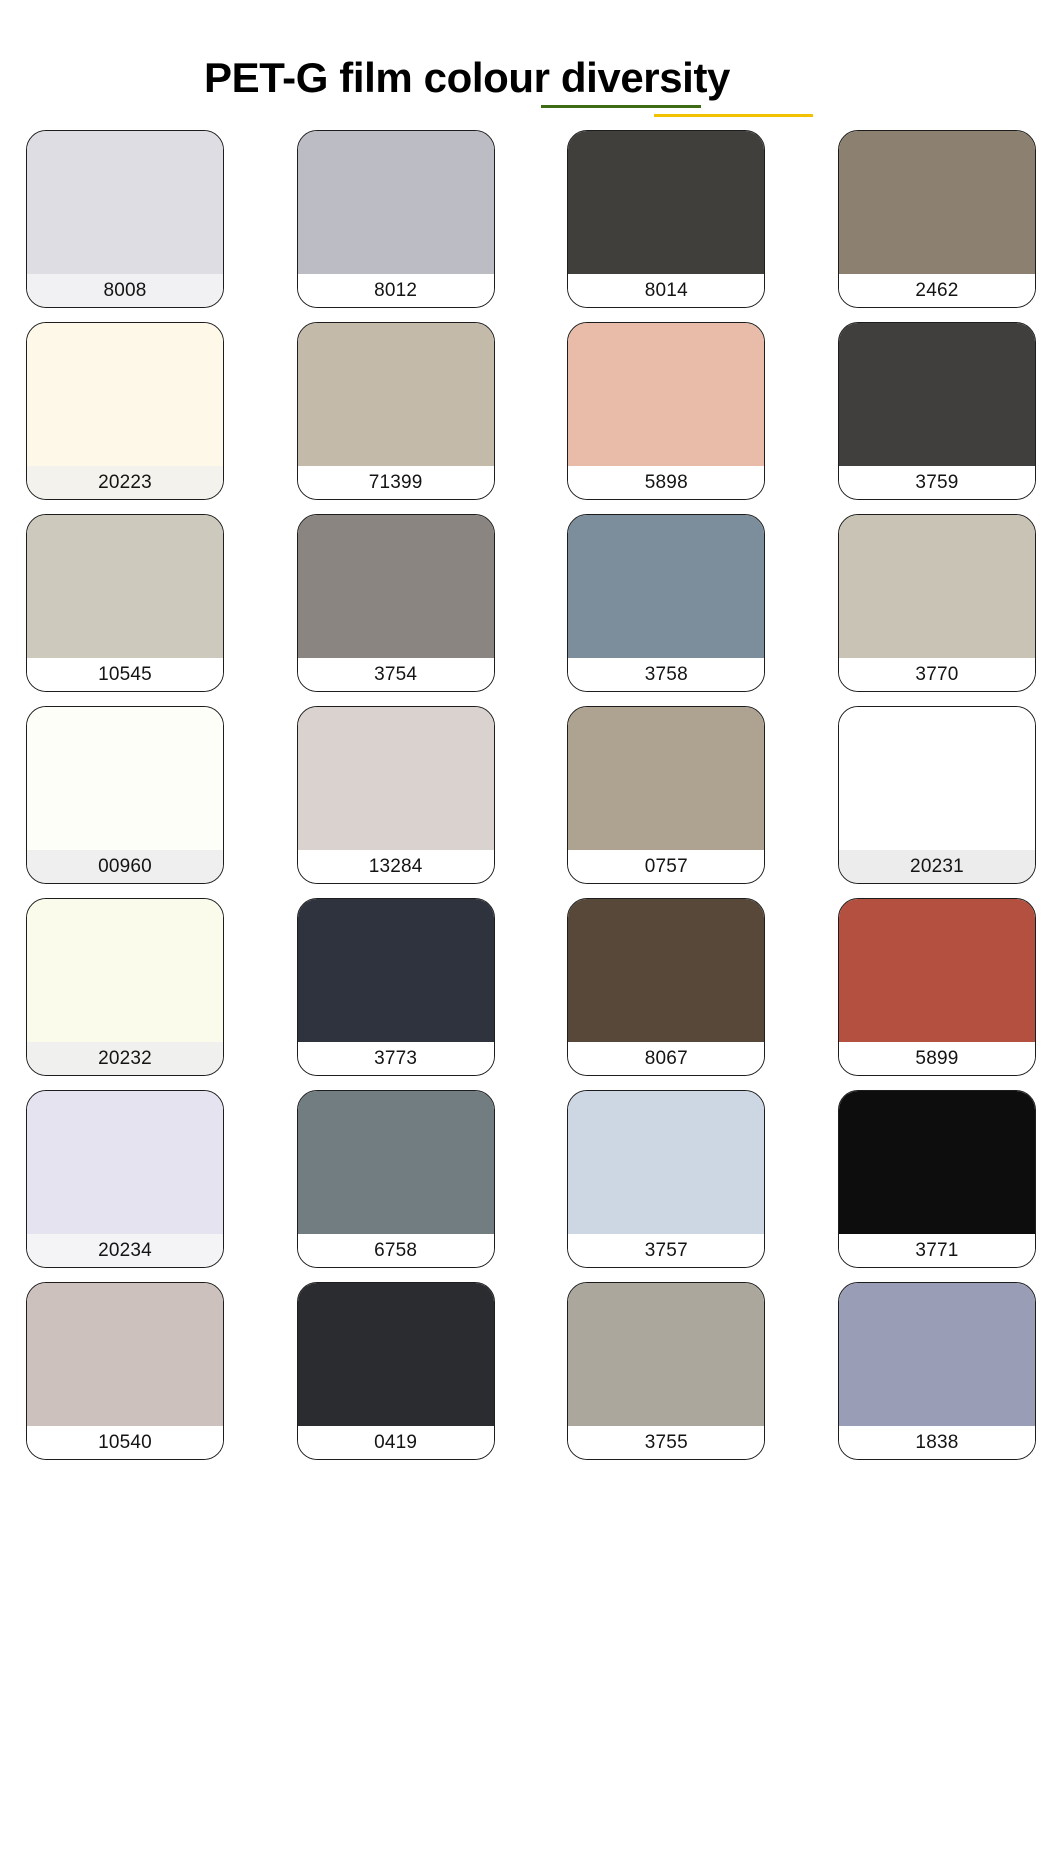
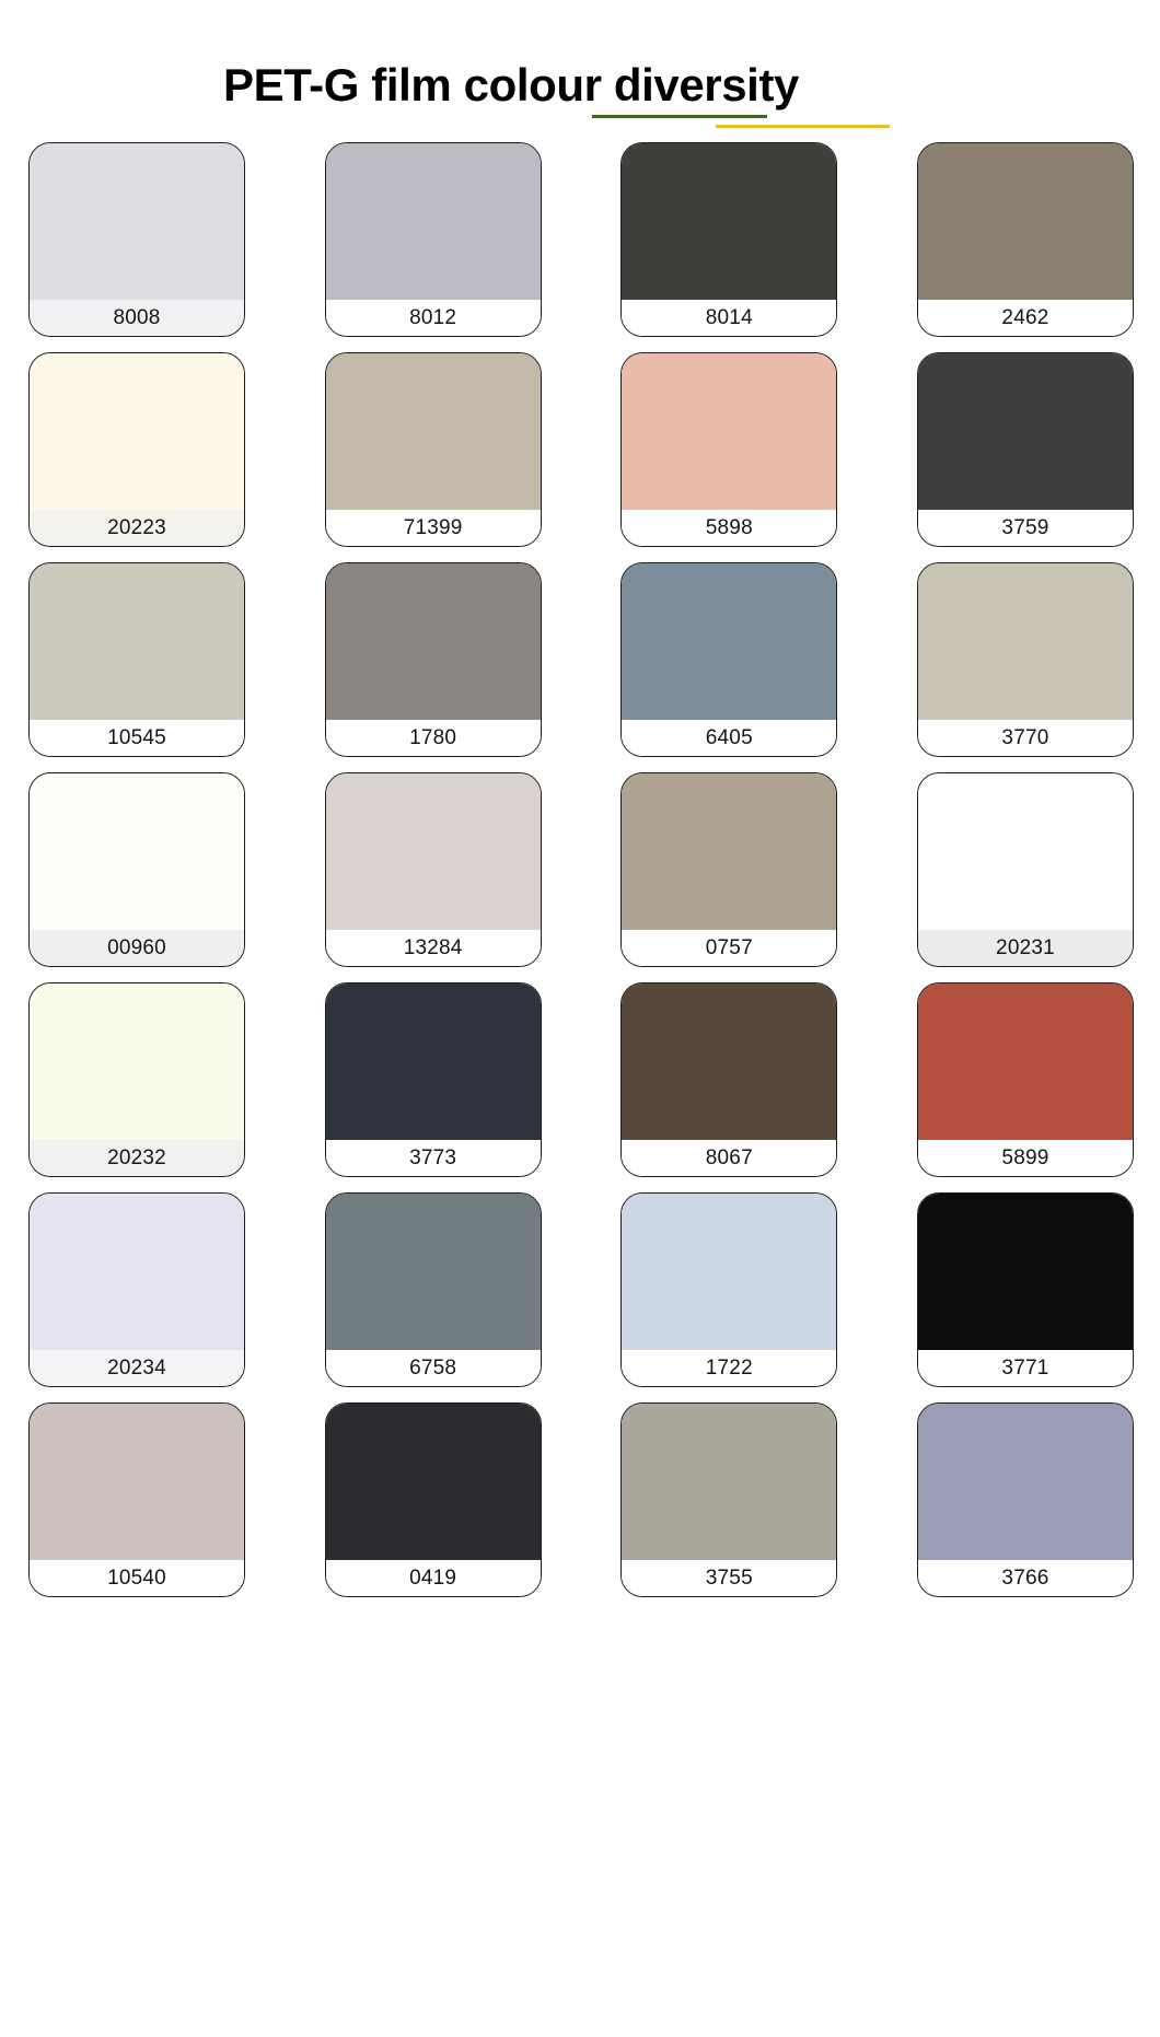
  PET-G film colour diversity
  8008
  8012
  8014
  2462
  20223
  71399
  5898
  3759
  10545
- 3754
+ 1780
- 3758
+ 6405
  3770
  00960
  13284
  0757
  20231
  20232
  3773
  8067
  5899
  20234
  6758
- 3757
+ 1722
  3771
  10540
  0419
  3755
- 1838
+ 3766
